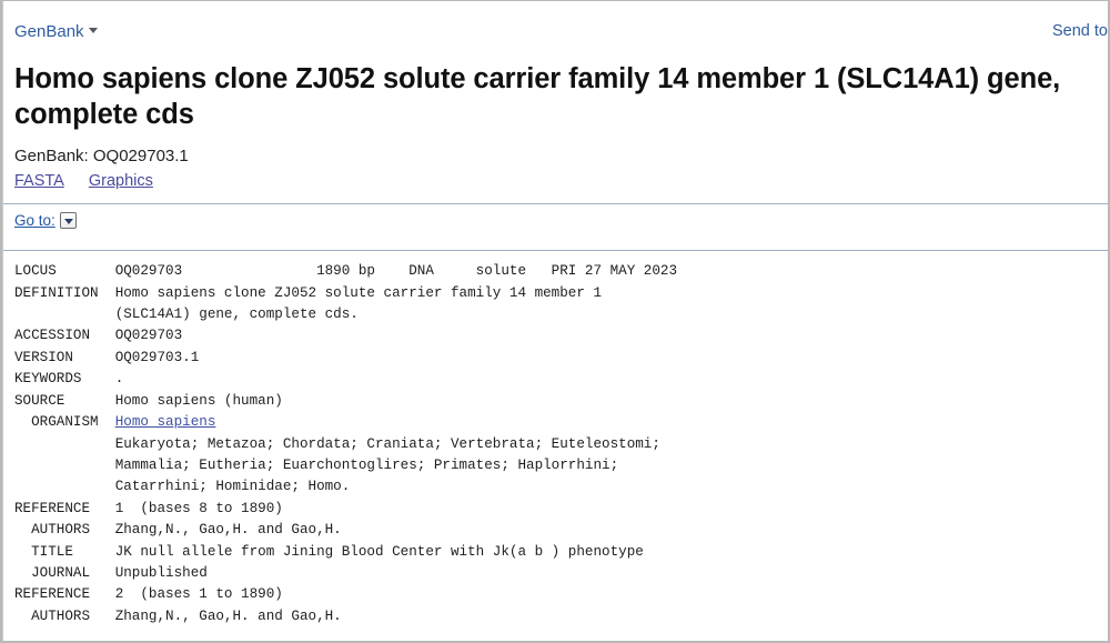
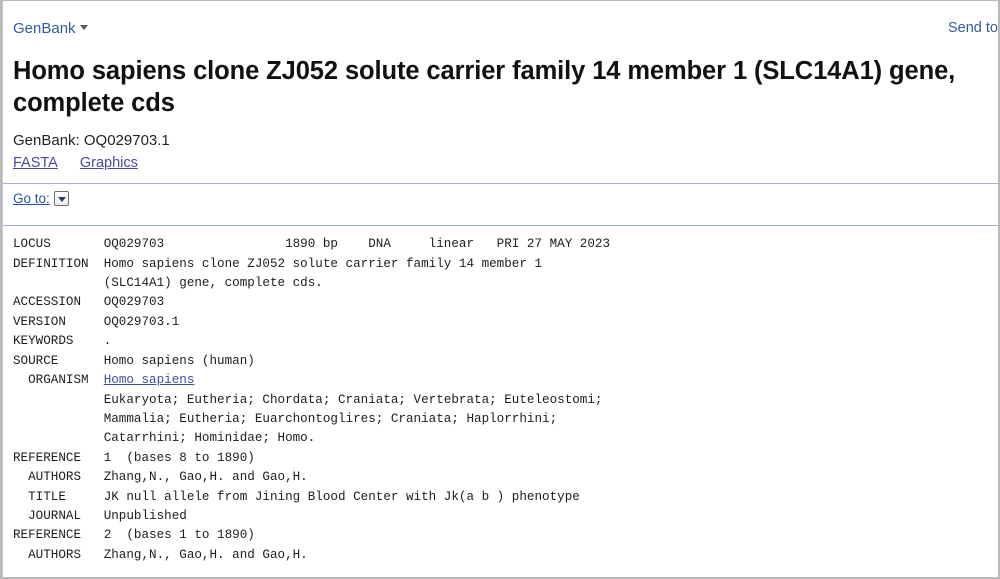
  GenBank
  Send to
  Homo sapiens clone ZJ052 solute carrier family 14 member 1 (SLC14A1) gene, complete cds
  GenBank: OQ029703.1
  FASTA Graphics
  Go to:
- LOCUS OQ029703 1890 bp DNA solute PRI 27 MAY 2023
+ LOCUS OQ029703 1890 bp DNA linear PRI 27 MAY 2023
  DEFINITION Homo sapiens clone ZJ052 solute carrier family 14 member 1
  (SLC14A1) gene, complete cds.
  ACCESSION OQ029703
  VERSION OQ029703.1
  KEYWORDS .
  SOURCE Homo sapiens (human)
  ORGANISM Homo sapiens
- Eukaryota; Metazoa; Chordata; Craniata; Vertebrata; Euteleostomi;
+ Eukaryota; Eutheria; Chordata; Craniata; Vertebrata; Euteleostomi;
- Mammalia; Eutheria; Euarchontoglires; Primates; Haplorrhini;
+ Mammalia; Eutheria; Euarchontoglires; Craniata; Haplorrhini;
  Catarrhini; Hominidae; Homo.
  REFERENCE 1 (bases 8 to 1890)
  AUTHORS Zhang,N., Gao,H. and Gao,H.
  TITLE JK null allele from Jining Blood Center with Jk(a b ) phenotype
  JOURNAL Unpublished
  REFERENCE 2 (bases 1 to 1890)
  AUTHORS Zhang,N., Gao,H. and Gao,H.
